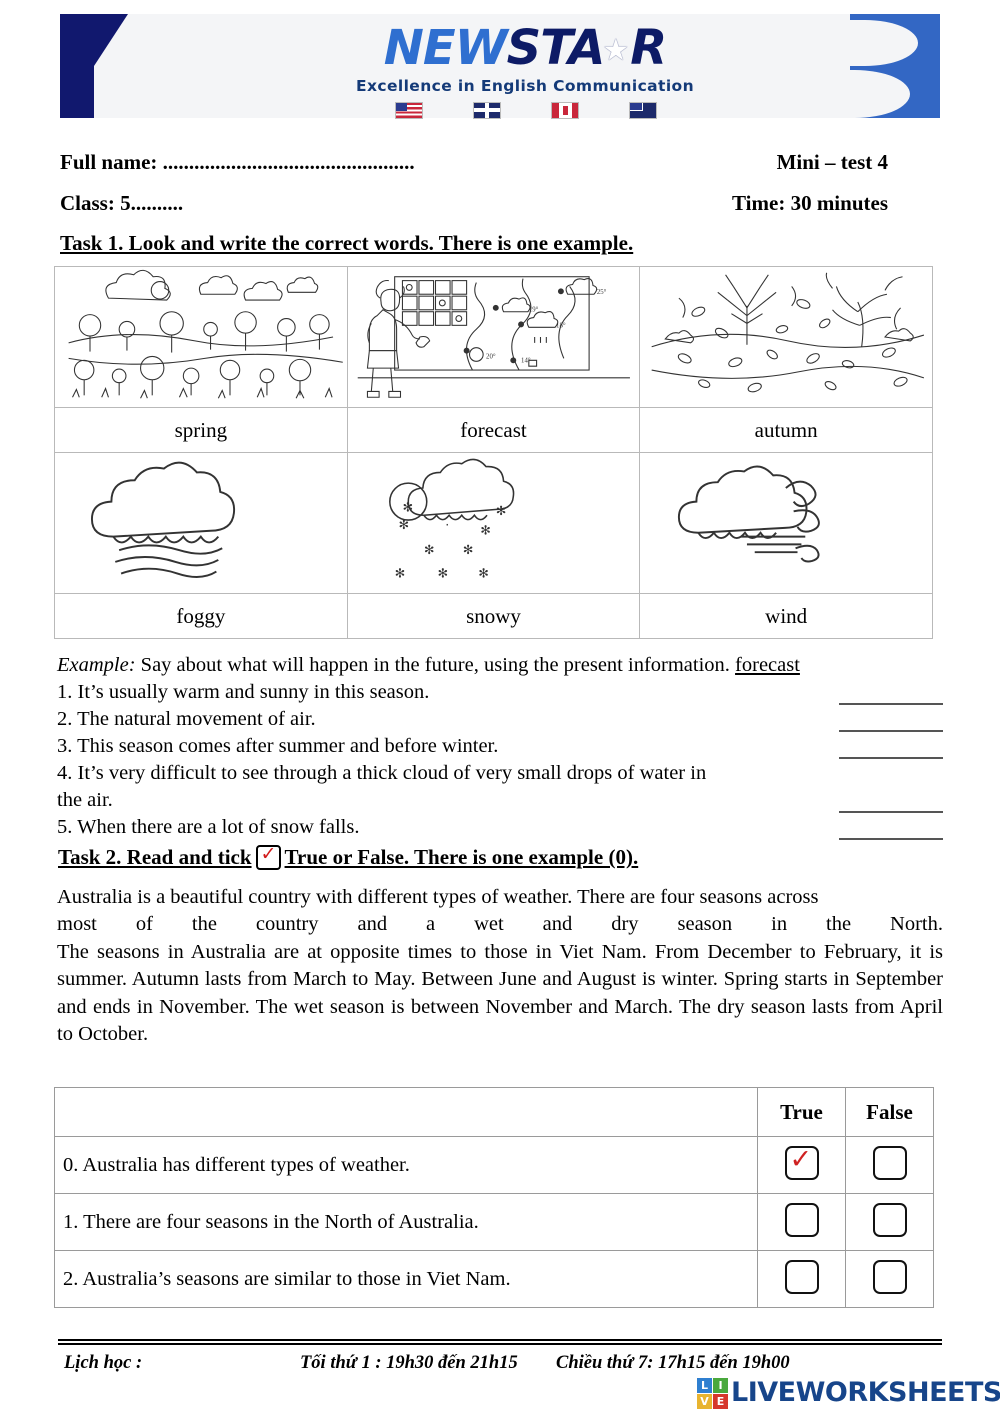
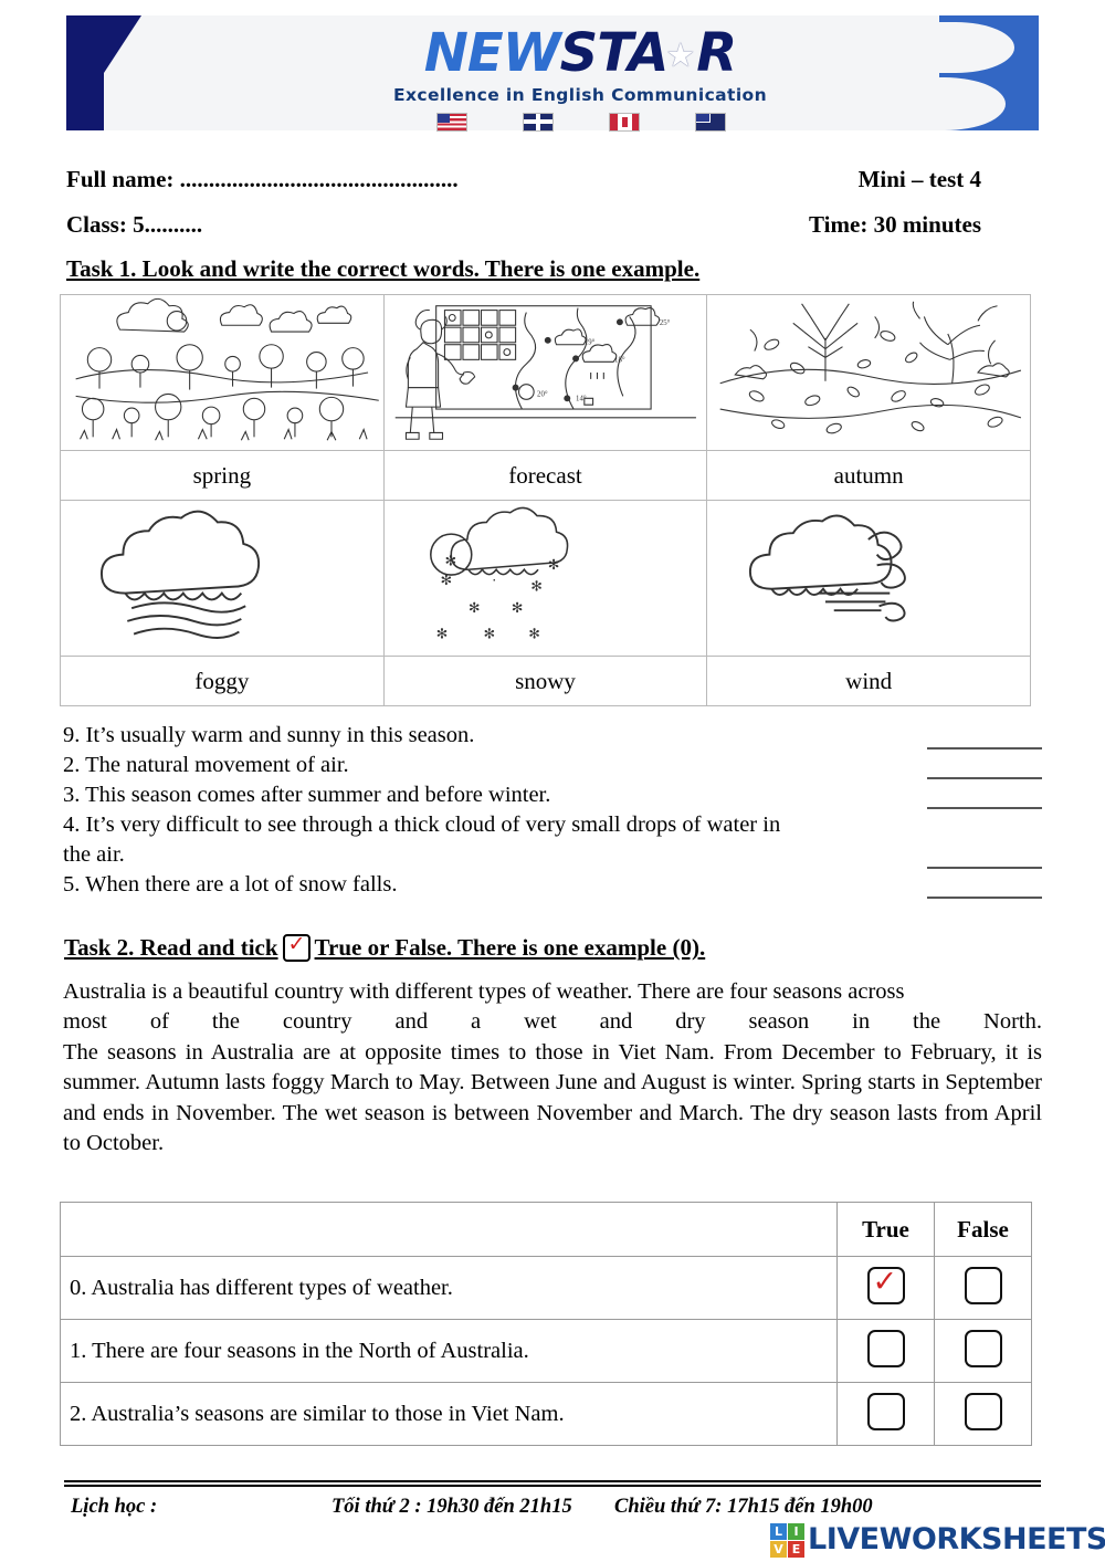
  NEWSTA★R
  Excellence in English Communication
  Full name: ................................................
  Mini – test 4
  Class: 5..........
  Time: 30 minutes
  Task 1. Look and write the correct words. There is one example.
  spring	forecast	autumn
  	✻ ✻ ✻ · ✻ ✻ ✻ ✻ ✻ ✻
  foggy	snowy	wind
- Example: Say about what will happen in the future, using the present information. forecast
- 1. It’s usually warm and sunny in this season.
+ 9. It’s usually warm and sunny in this season.
  2. The natural movement of air.
  3. This season comes after summer and before winter.
  4. It’s very difficult to see through a thick cloud of very small drops of water in
  the air.
  5. When there are a lot of snow falls.
  Task 2. Read and tick
  ✓
  True or False. There is one example (0).
  Australia is a beautiful country with different types of weather. There are four seasons across
  most of the country and a wet and dry season in the North.
- The seasons in Australia are at opposite times to those in Viet Nam. From December to February, it is summer. Autumn lasts from March to May. Between June and August is winter. Spring starts in September and ends in November. The wet season is between November and March. The dry season lasts from April to October.
+ The seasons in Australia are at opposite times to those in Viet Nam. From December to February, it is summer. Autumn lasts foggy March to May. Between June and August is winter. Spring starts in September and ends in November. The wet season is between November and March. The dry season lasts from April to October.
  	True	False
  0. Australia has different types of weather.	✓
  1. There are four seasons in the North of Australia.
  2. Australia’s seasons are similar to those in Viet Nam.
  Lịch học :
- Tối thứ 1 : 19h30 đến 21h15
+ Tối thứ 2 : 19h30 đến 21h15
  Chiều thứ 7: 17h15 đến 19h00
  L
  I
  V
  E
  LIVEWORKSHEETS
